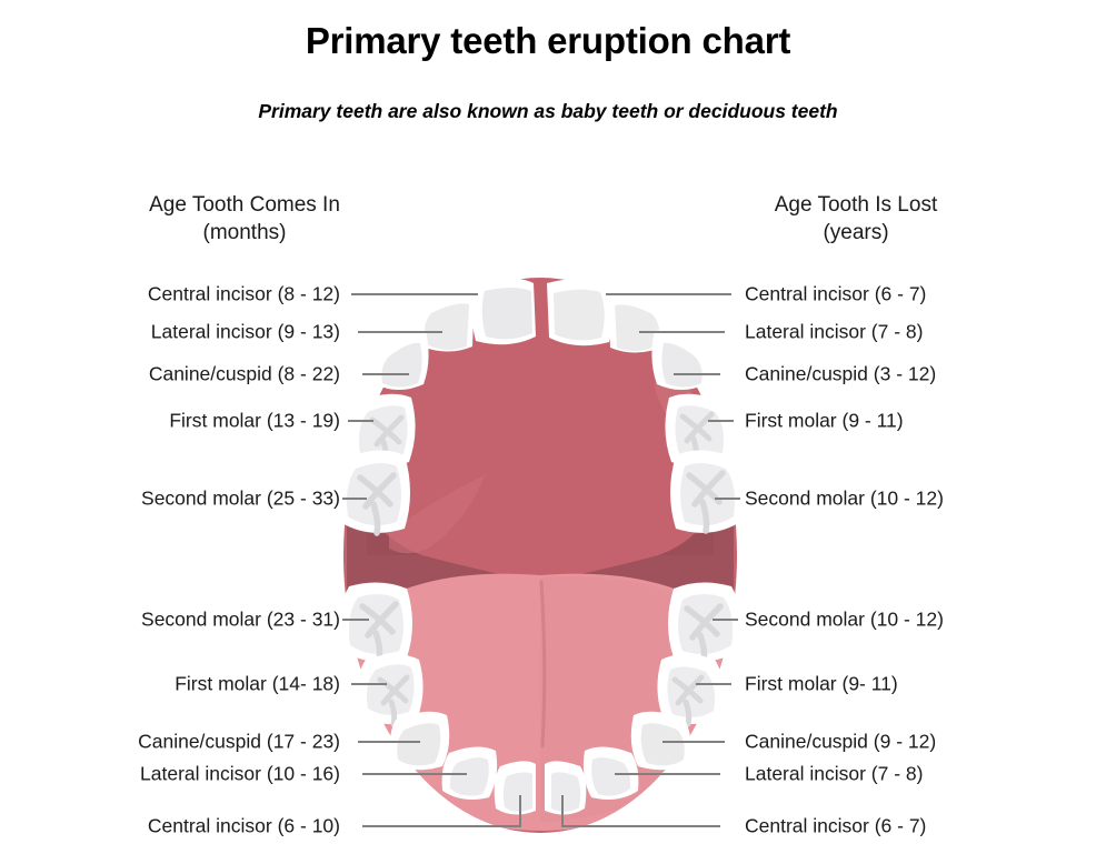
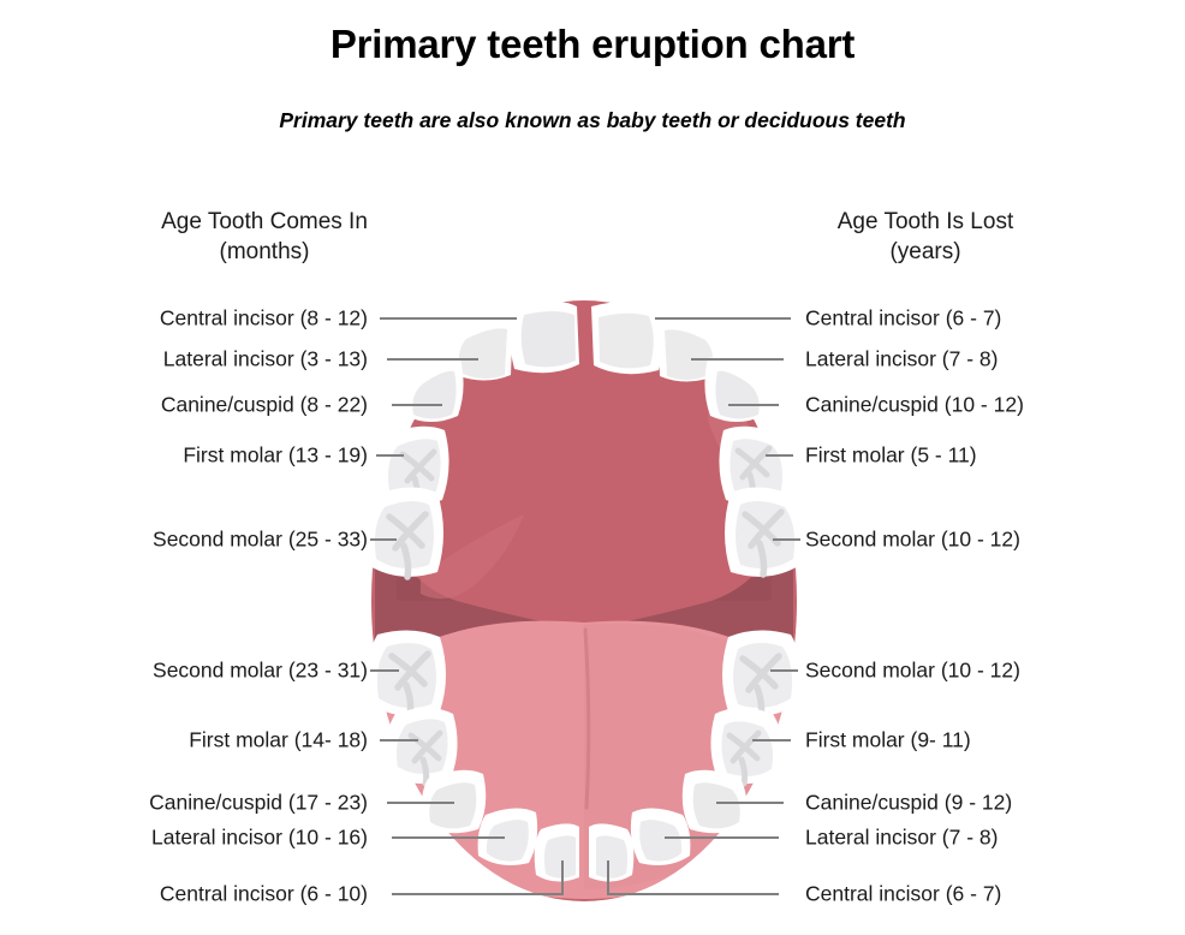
  Primary teeth eruption chart
  Primary teeth are also known as baby teeth or deciduous teeth
  Age Tooth Comes In
  (months)
  Age Tooth Is Lost
  (years)
  Central incisor (8 - 12)
- Lateral incisor (9 - 13)
+ Lateral incisor (3 - 13)
  Canine/cuspid (8 - 22)
  First molar (13 - 19)
  Second molar (25 - 33)
  Second molar (23 - 31)
  First molar (14- 18)
  Canine/cuspid (17 - 23)
  Lateral incisor (10 - 16)
  Central incisor (6 - 10)
  Central incisor (6 - 7)
  Lateral incisor (7 - 8)
- Canine/cuspid (3 - 12)
+ Canine/cuspid (10 - 12)
- First molar (9 - 11)
+ First molar (5 - 11)
  Second molar (10 - 12)
  Second molar (10 - 12)
  First molar (9- 11)
  Canine/cuspid (9 - 12)
  Lateral incisor (7 - 8)
  Central incisor (6 - 7)
